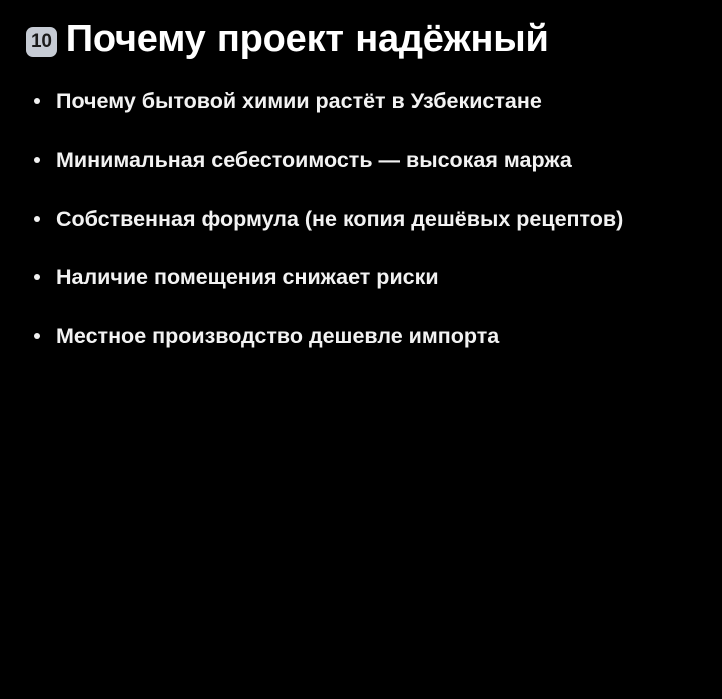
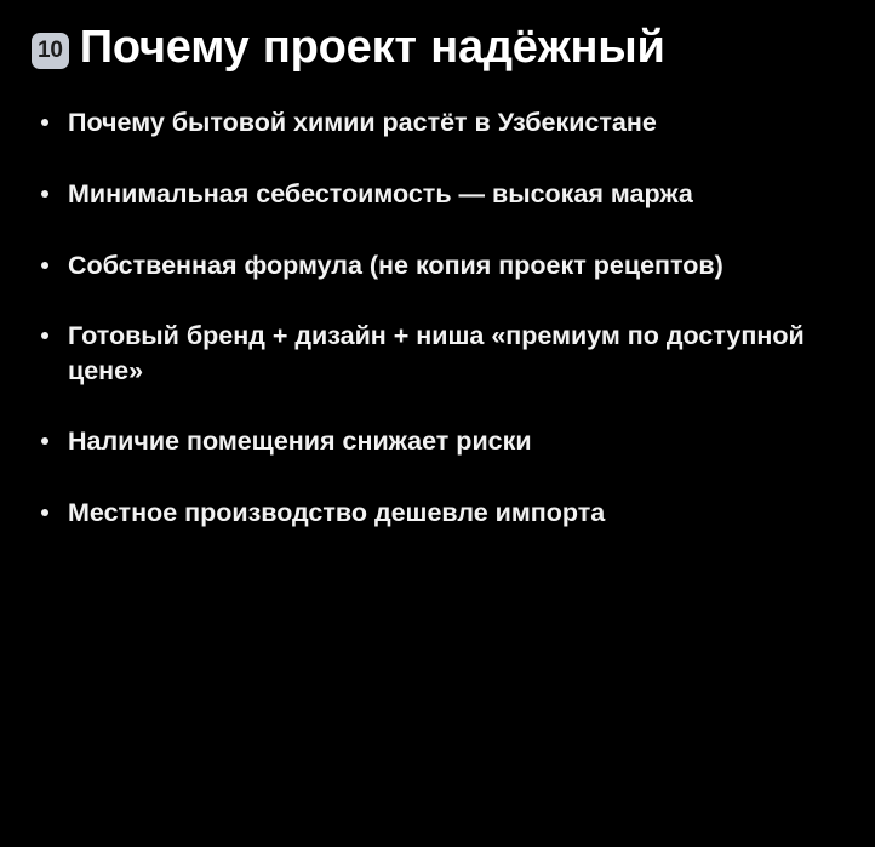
  10 Почему проект надёжный
  Почему бытовой химии растёт в Узбекистане
  Минимальная себестоимость — высокая маржа
- Собственная формула (не копия дешёвых рецептов)
+ Собственная формула (не копия проект рецептов)
+ Готовый бренд + дизайн + ниша «премиум по доступной цене»
  Наличие помещения снижает риски
  Местное производство дешевле импорта
